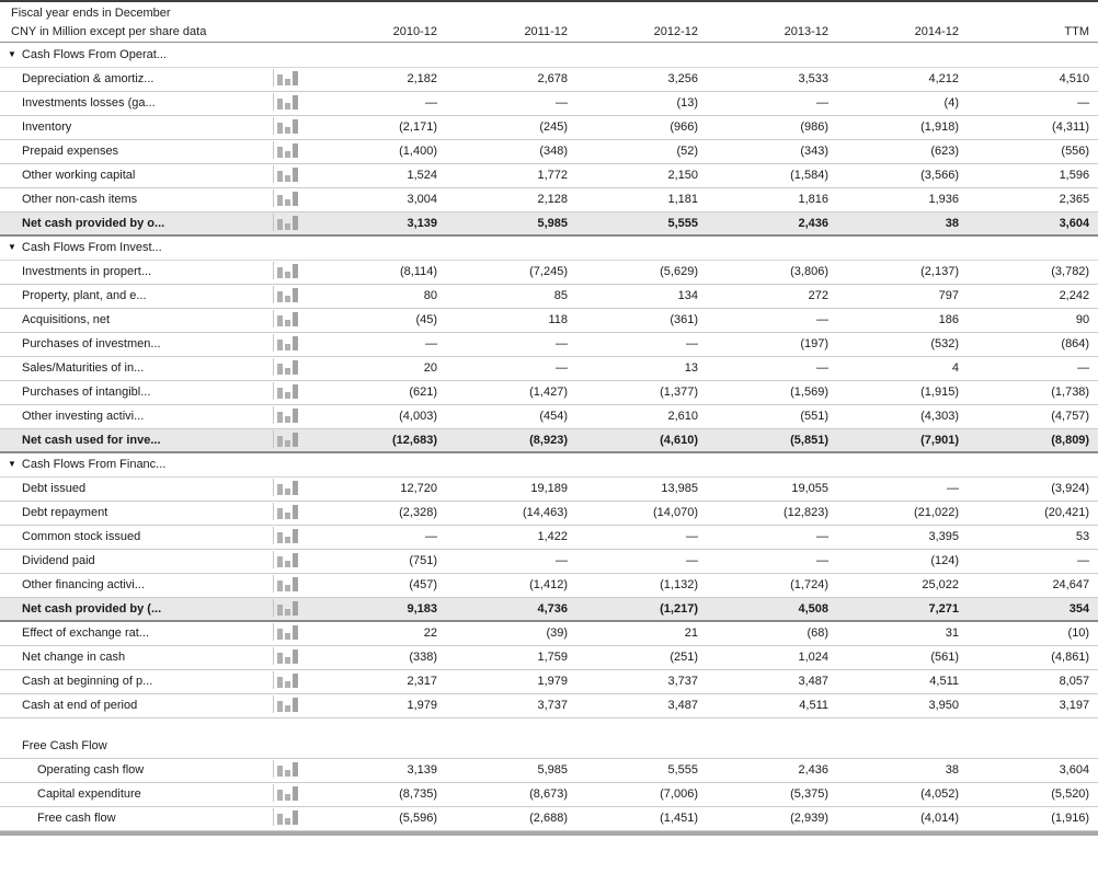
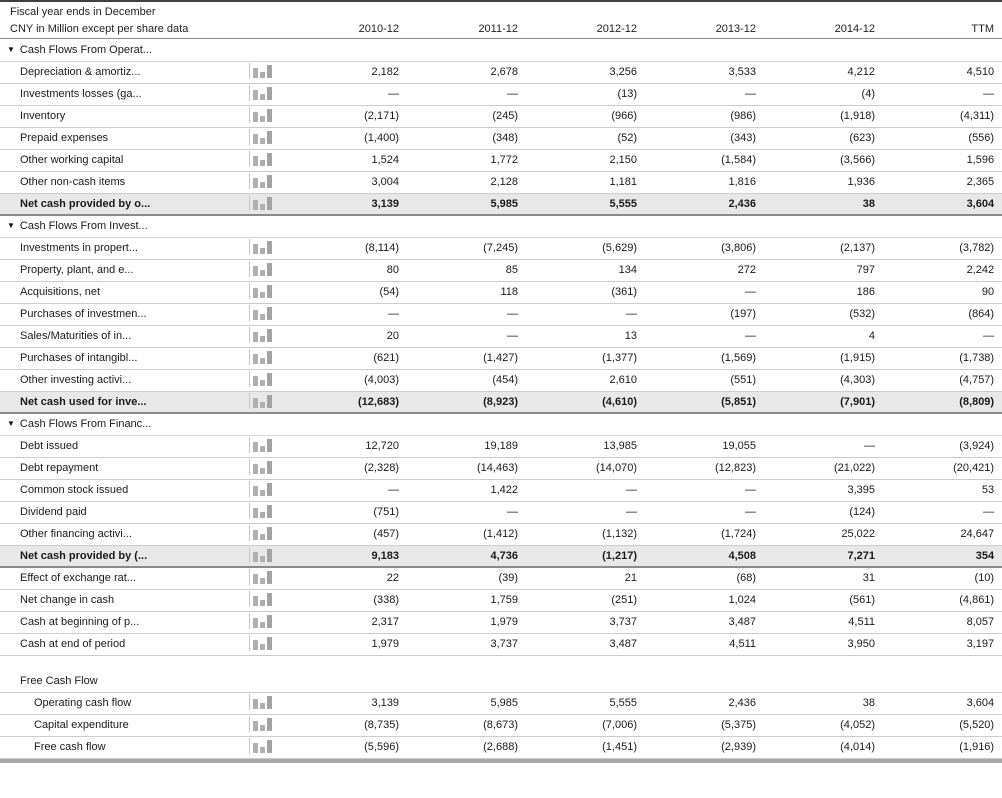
  Fiscal year ends in December
  CNY in Million except per share data
  2010-12
  2011-12
  2012-12
  2013-12
  2014-12
  TTM
  ▼ Cash Flows From Operat...
  Depreciation & amortiz...		2,182	2,678	3,256	3,533	4,212	4,510
  Investments losses (ga...		—	—	(13)	—	(4)	—
  Inventory		(2,171)	(245)	(966)	(986)	(1,918)	(4,311)
  Prepaid expenses		(1,400)	(348)	(52)	(343)	(623)	(556)
  Other working capital		1,524	1,772	2,150	(1,584)	(3,566)	1,596
  Other non-cash items		3,004	2,128	1,181	1,816	1,936	2,365
  Net cash provided by o...		3,139	5,985	5,555	2,436	38	3,604
  ▼ Cash Flows From Invest...
  Investments in propert...		(8,114)	(7,245)	(5,629)	(3,806)	(2,137)	(3,782)
  Property, plant, and e...		80	85	134	272	797	2,242
- Acquisitions, net		(45)	118	(361)	—	186	90
+ Acquisitions, net		(54)	118	(361)	—	186	90
  Purchases of investmen...		—	—	—	(197)	(532)	(864)
  Sales/Maturities of in...		20	—	13	—	4	—
  Purchases of intangibl...		(621)	(1,427)	(1,377)	(1,569)	(1,915)	(1,738)
  Other investing activi...		(4,003)	(454)	2,610	(551)	(4,303)	(4,757)
  Net cash used for inve...		(12,683)	(8,923)	(4,610)	(5,851)	(7,901)	(8,809)
  ▼ Cash Flows From Financ...
  Debt issued		12,720	19,189	13,985	19,055	—	(3,924)
  Debt repayment		(2,328)	(14,463)	(14,070)	(12,823)	(21,022)	(20,421)
  Common stock issued		—	1,422	—	—	3,395	53
  Dividend paid		(751)	—	—	—	(124)	—
  Other financing activi...		(457)	(1,412)	(1,132)	(1,724)	25,022	24,647
  Net cash provided by (...		9,183	4,736	(1,217)	4,508	7,271	354
  Effect of exchange rat...		22	(39)	21	(68)	31	(10)
  Net change in cash		(338)	1,759	(251)	1,024	(561)	(4,861)
  Cash at beginning of p...		2,317	1,979	3,737	3,487	4,511	8,057
  Cash at end of period		1,979	3,737	3,487	4,511	3,950	3,197
  Free Cash Flow
  Operating cash flow		3,139	5,985	5,555	2,436	38	3,604
  Capital expenditure		(8,735)	(8,673)	(7,006)	(5,375)	(4,052)	(5,520)
  Free cash flow		(5,596)	(2,688)	(1,451)	(2,939)	(4,014)	(1,916)
